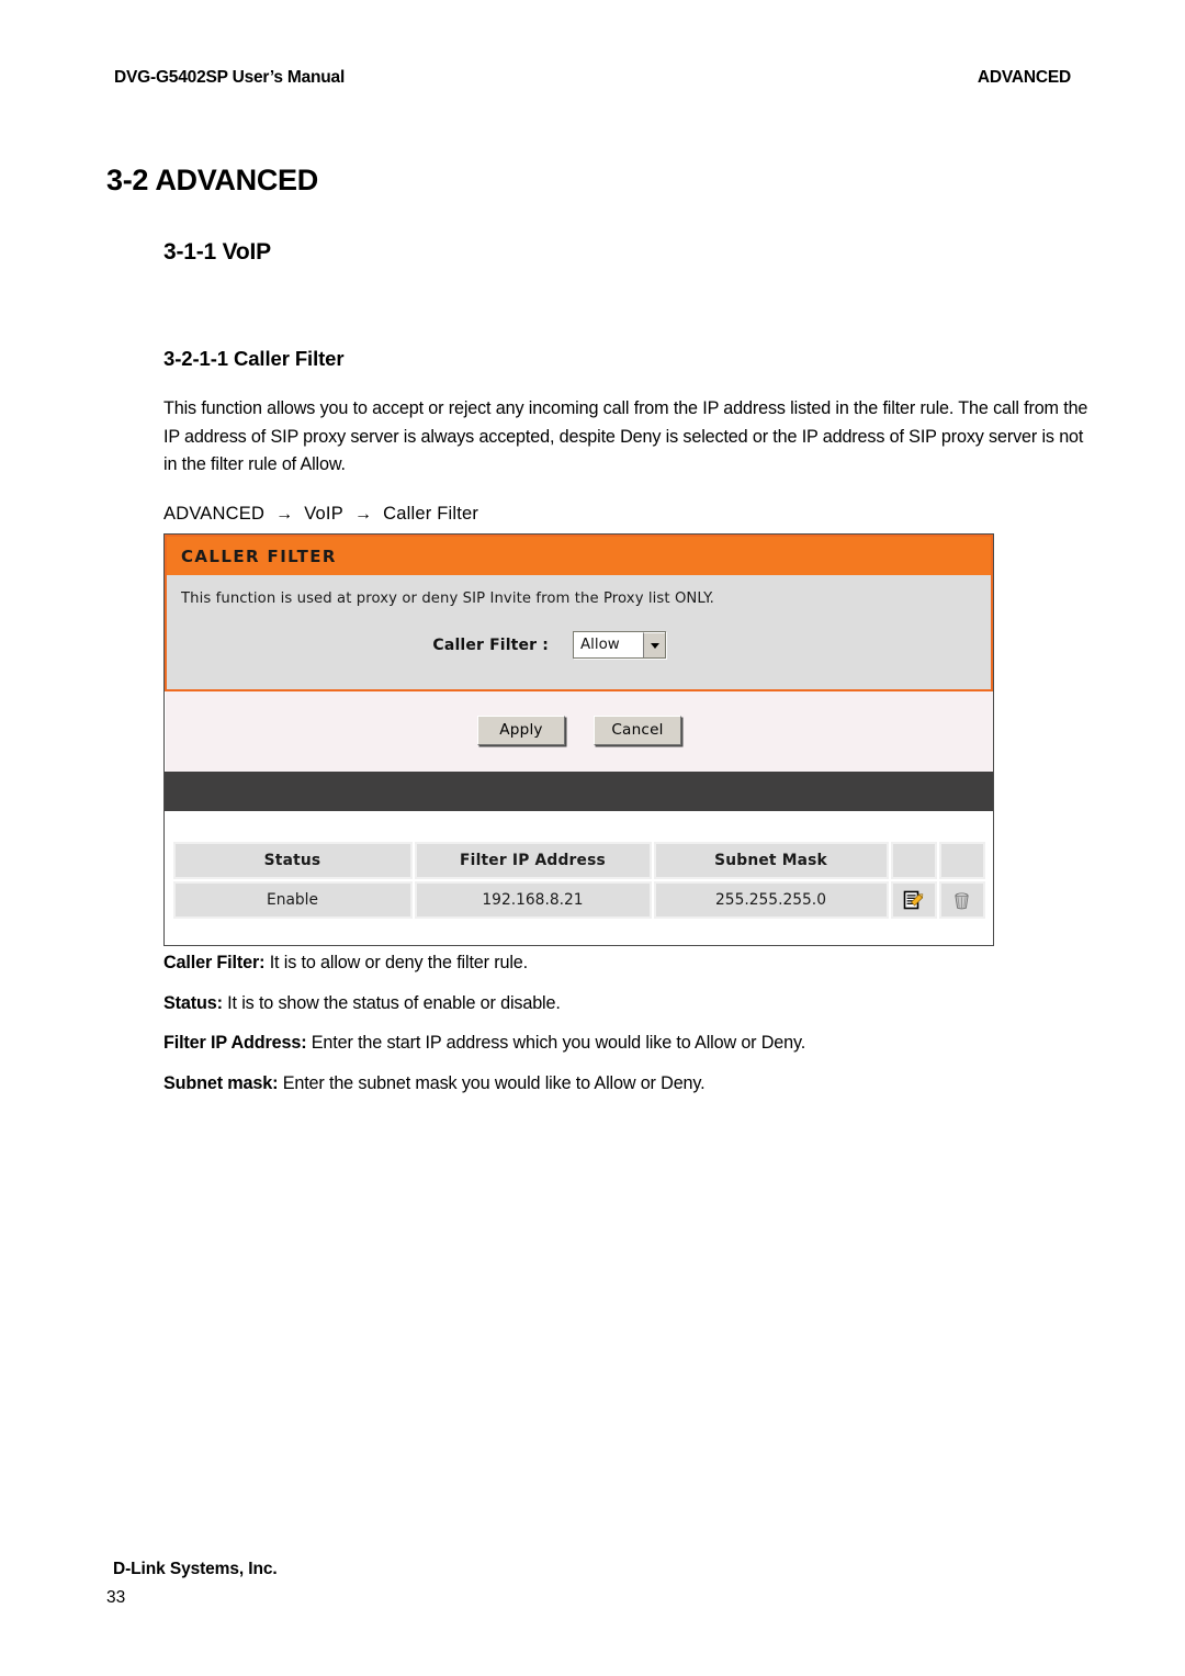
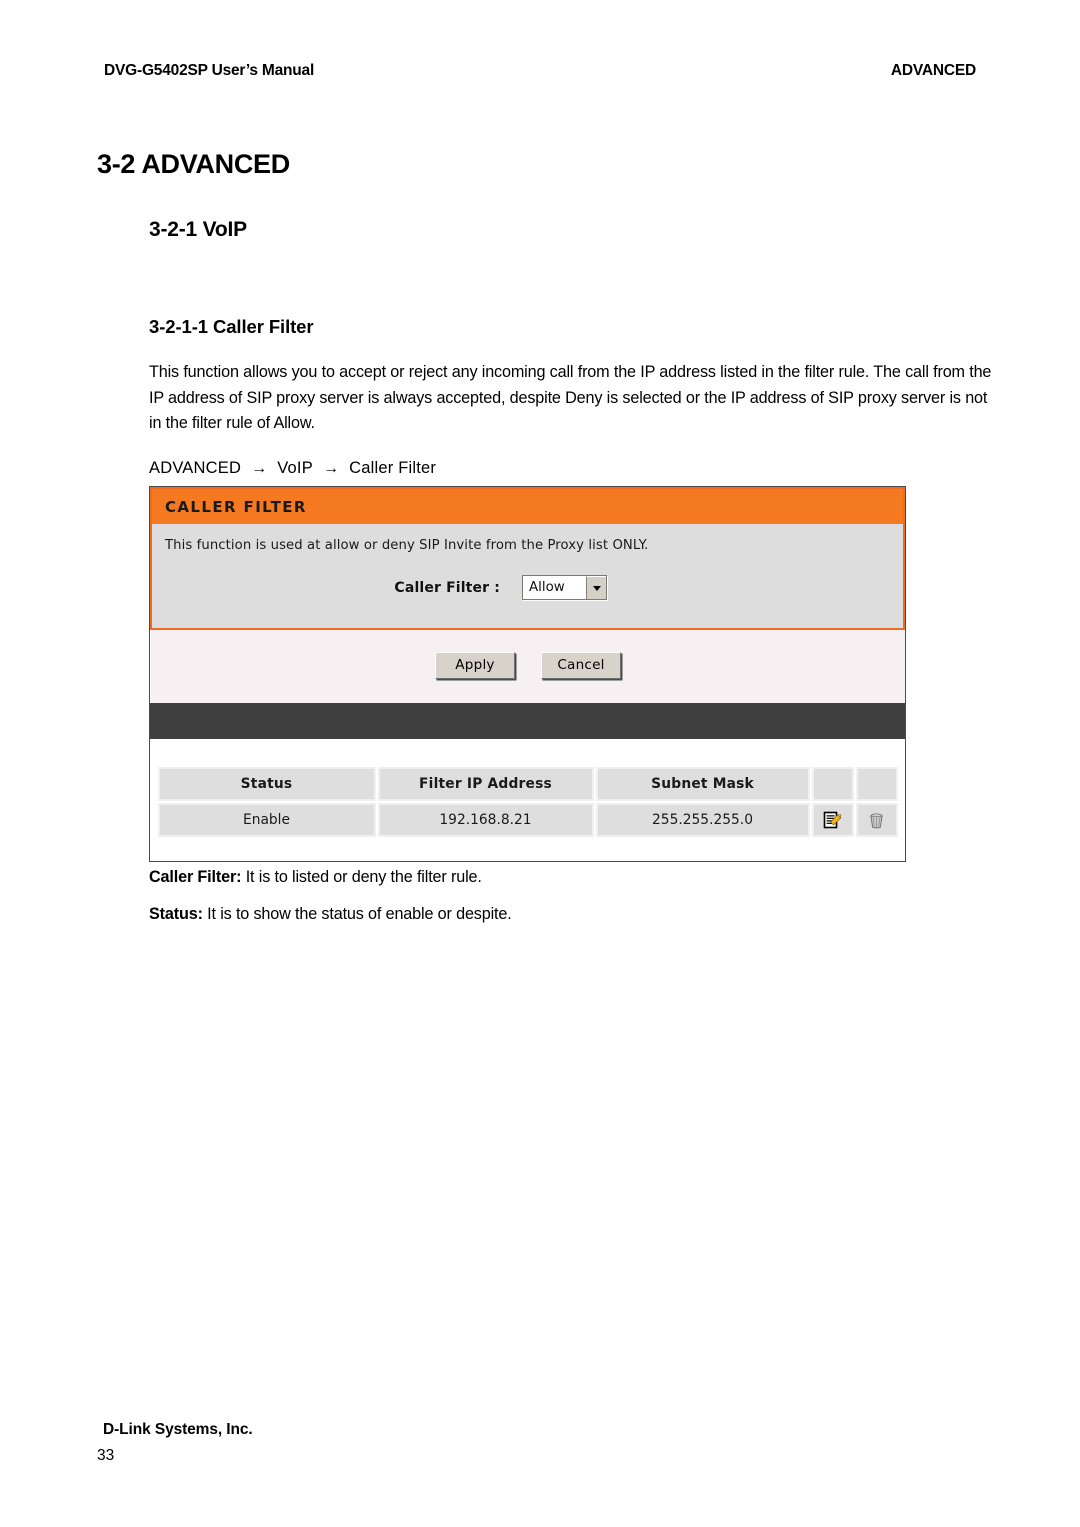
  DVG-G5402SP User’s Manual
  ADVANCED
  3-2 ADVANCED
- 3-1-1 VoIP
+ 3-2-1 VoIP
  3-2-1-1 Caller Filter
  This function allows you to accept or reject any incoming call from the IP address listed in the filter rule. The call from the IP address of SIP proxy server is always accepted, despite Deny is selected or the IP address of SIP proxy server is not in the filter rule of Allow.
  ADVANCED
  →
  VoIP
  →
  Caller Filter
  CALLER FILTER
- This function is used at proxy or deny SIP Invite from the Proxy list ONLY.
+ This function is used at allow or deny SIP Invite from the Proxy list ONLY.
  Caller Filter :
  Allow
  Apply
  Cancel
  Status	Filter IP Address	Subnet Mask
  Enable	192.168.8.21	255.255.255.0
- Caller Filter: It is to allow or deny the filter rule.
+ Caller Filter: It is to listed or deny the filter rule.
- Status: It is to show the status of enable or disable.
+ Status: It is to show the status of enable or despite.
- Filter IP Address: Enter the start IP address which you would like to Allow or Deny.
- Subnet mask: Enter the subnet mask you would like to Allow or Deny.
  D-Link Systems, Inc.
  33
